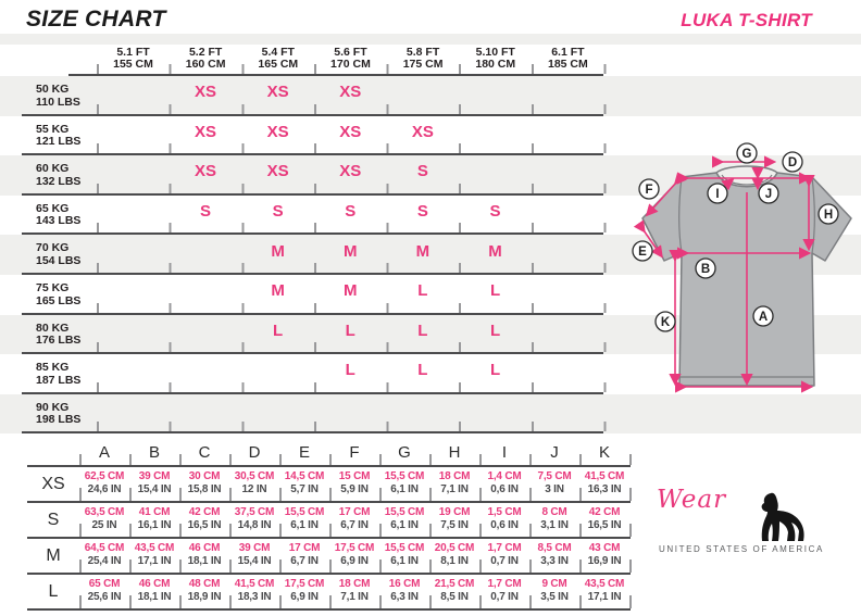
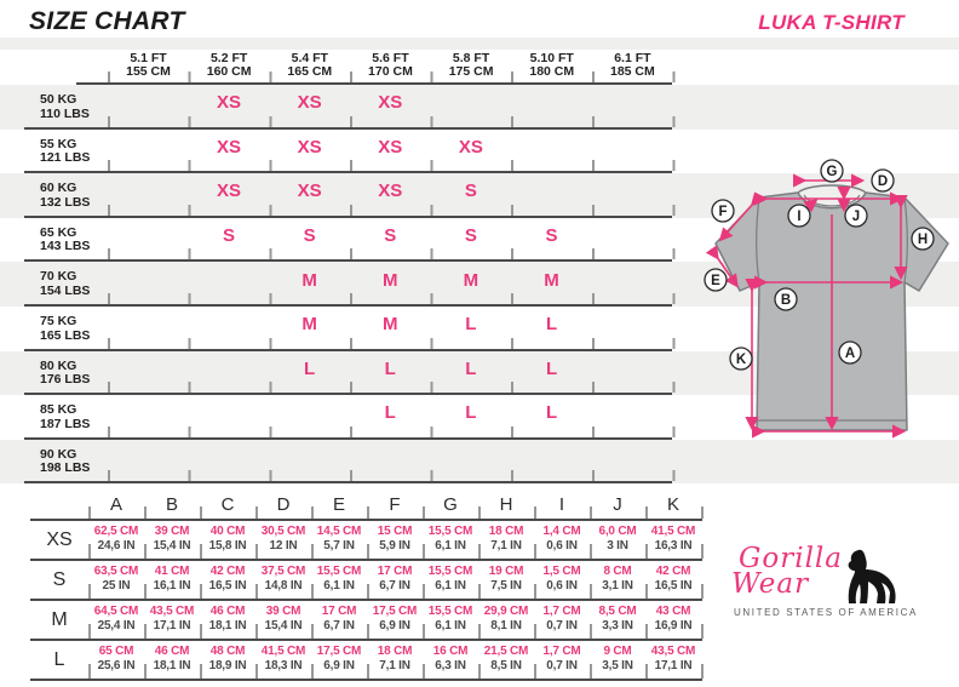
  SIZE CHART
  LUKA T-SHIRT
  5.1 FT
  155 CM
  5.2 FT
  160 CM
  5.4 FT
  165 CM
  5.6 FT
  170 CM
  5.8 FT
  175 CM
  5.10 FT
  180 CM
  6.1 FT
  185 CM
  50 KG
  110 LBS
  XS
  XS
  XS
  55 KG
  121 LBS
  XS
  XS
  XS
  XS
  60 KG
  132 LBS
  XS
  XS
  XS
  S
  65 KG
  143 LBS
  S
  S
  S
  S
  S
  70 KG
  154 LBS
  M
  M
  M
  M
  75 KG
  165 LBS
  M
  M
  L
  L
  80 KG
  176 LBS
  L
  L
  L
  L
  85 KG
  187 LBS
  L
  L
  L
  90 KG
  198 LBS
  G
  D
  F
  I
  J
  H
  E
  B
  A
  K
  A
  B
  C
  D
  E
  F
  G
  H
  I
  J
  K
  XS
  62,5 CM
  39 CM
- 30 CM
+ 40 CM
  30,5 CM
  14,5 CM
  15 CM
  15,5 CM
  18 CM
  1,4 CM
- 7,5 CM
+ 6,0 CM
  41,5 CM
  S
  63,5 CM
  41 CM
  42 CM
  37,5 CM
  15,5 CM
  17 CM
  15,5 CM
  19 CM
  1,5 CM
  8 CM
  42 CM
  M
  64,5 CM
  43,5 CM
  46 CM
  39 CM
  17 CM
  17,5 CM
  15,5 CM
- 20,5 CM
+ 29,9 CM
  1,7 CM
  8,5 CM
  43 CM
  L
  65 CM
  46 CM
  48 CM
  41,5 CM
  17,5 CM
  18 CM
  16 CM
  21,5 CM
  1,7 CM
  9 CM
  43,5 CM
+ Gorilla
  Wear
  UNITED STATES OF AMERICA
